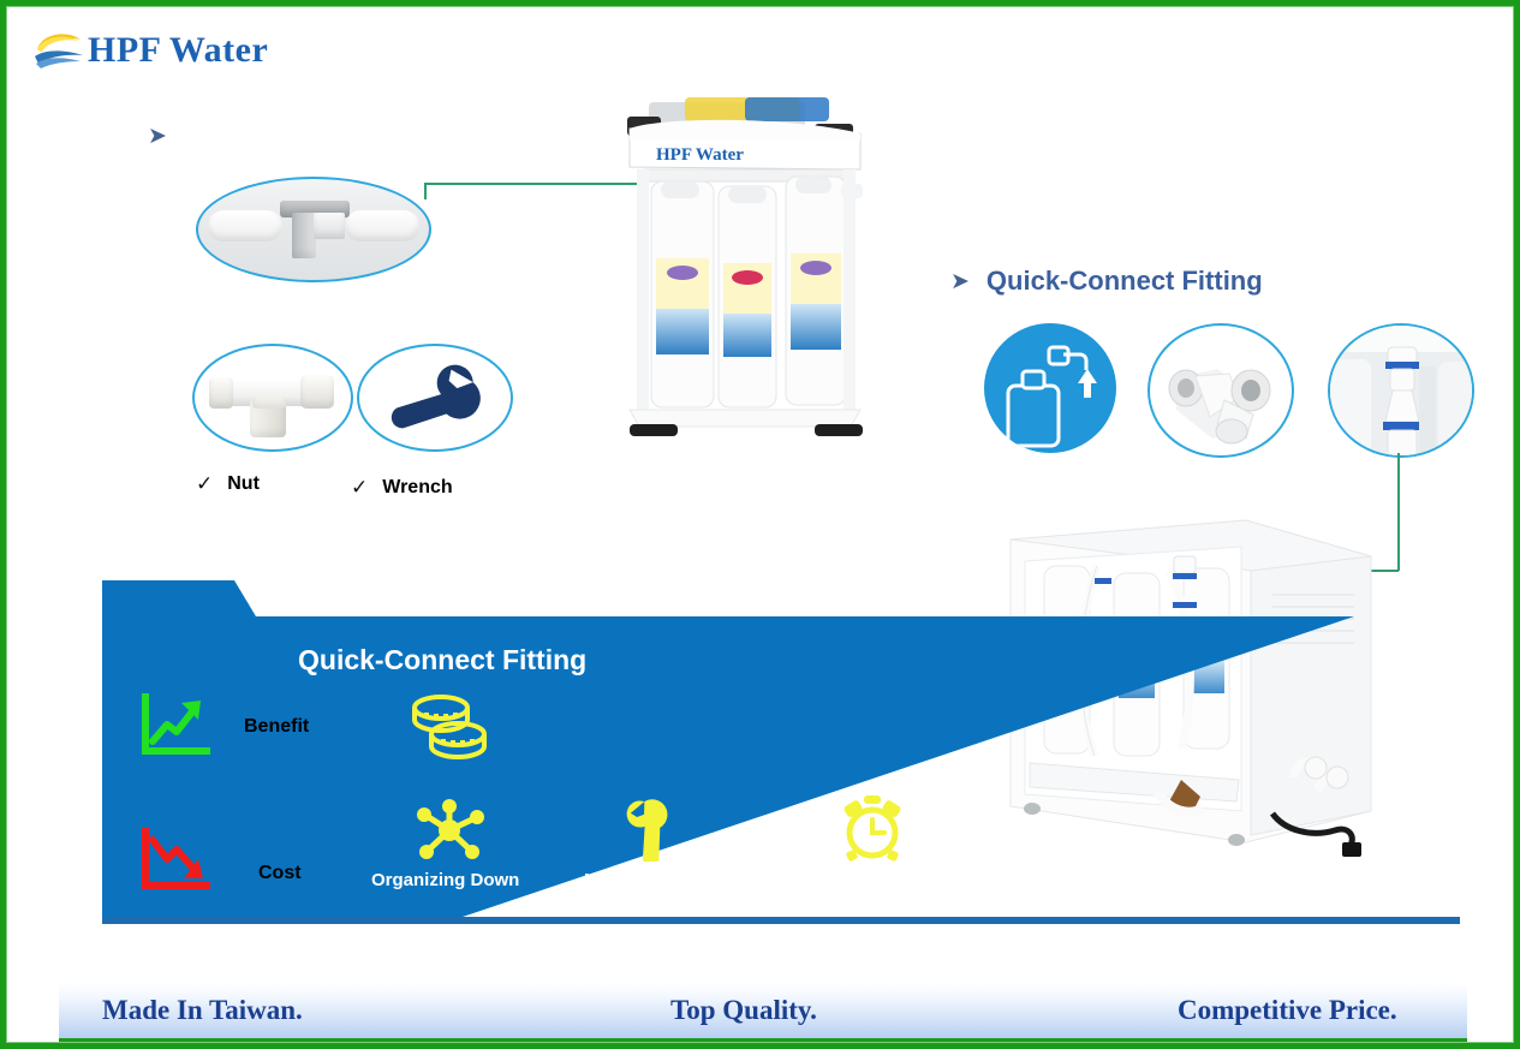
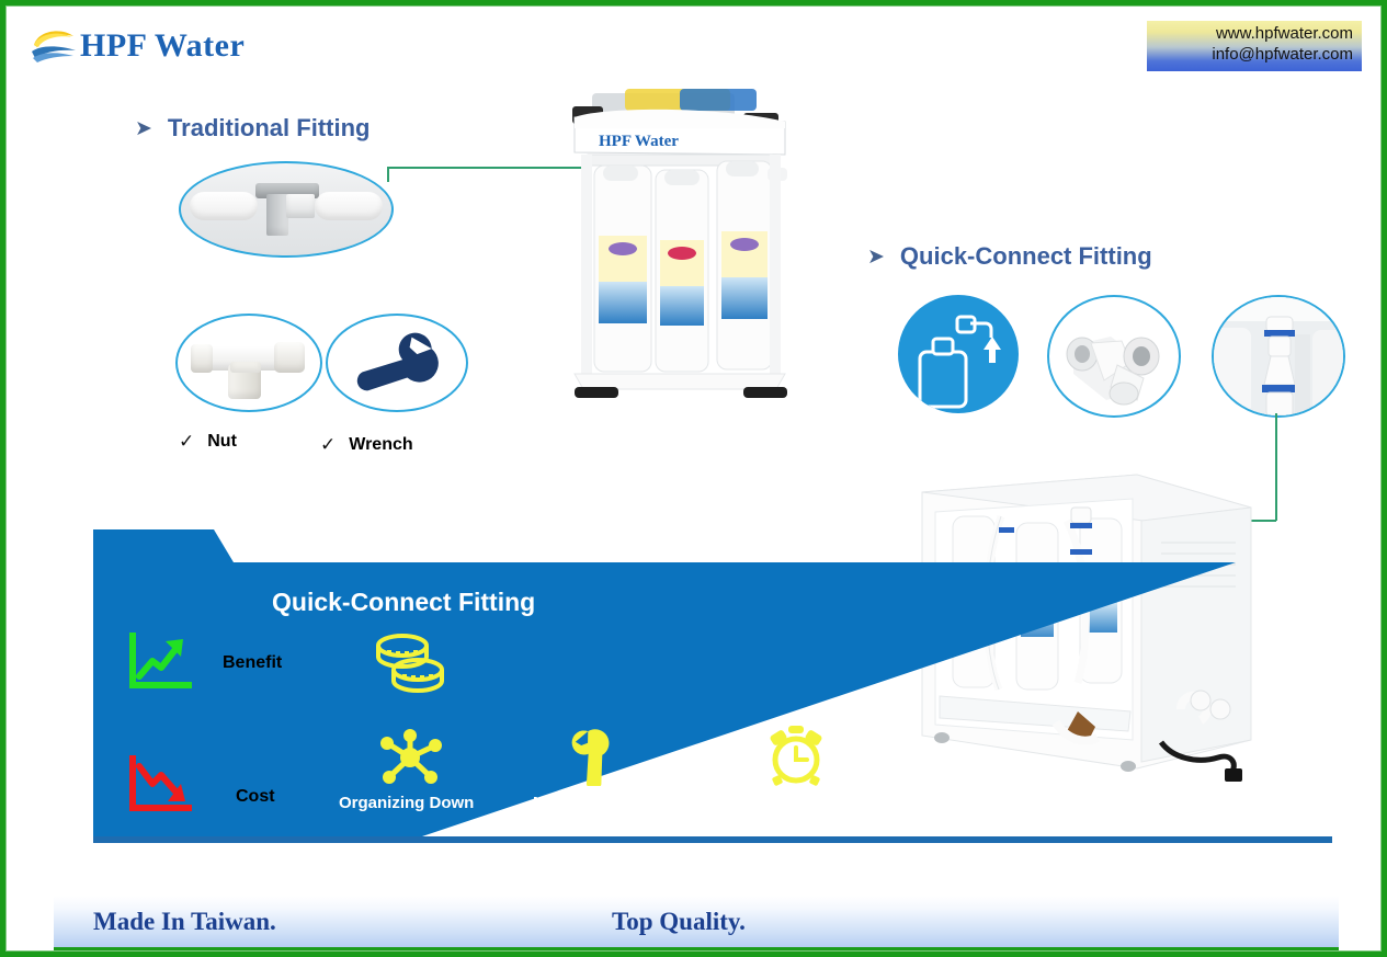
  HPF Water
+ www.hpfwater.com
+ info@hpfwater.com
  ➤
+ Traditional Fitting
  ✓
  Nut
  ✓
  Wrench
  HPF Water
  ➤
  Quick-Connect Fitting
  Quick-Connect Fitting
  Benefit
  Cost
  Organizing Down
  No need Tool
  Made In Taiwan.
  Top Quality.
- Competitive Price.
